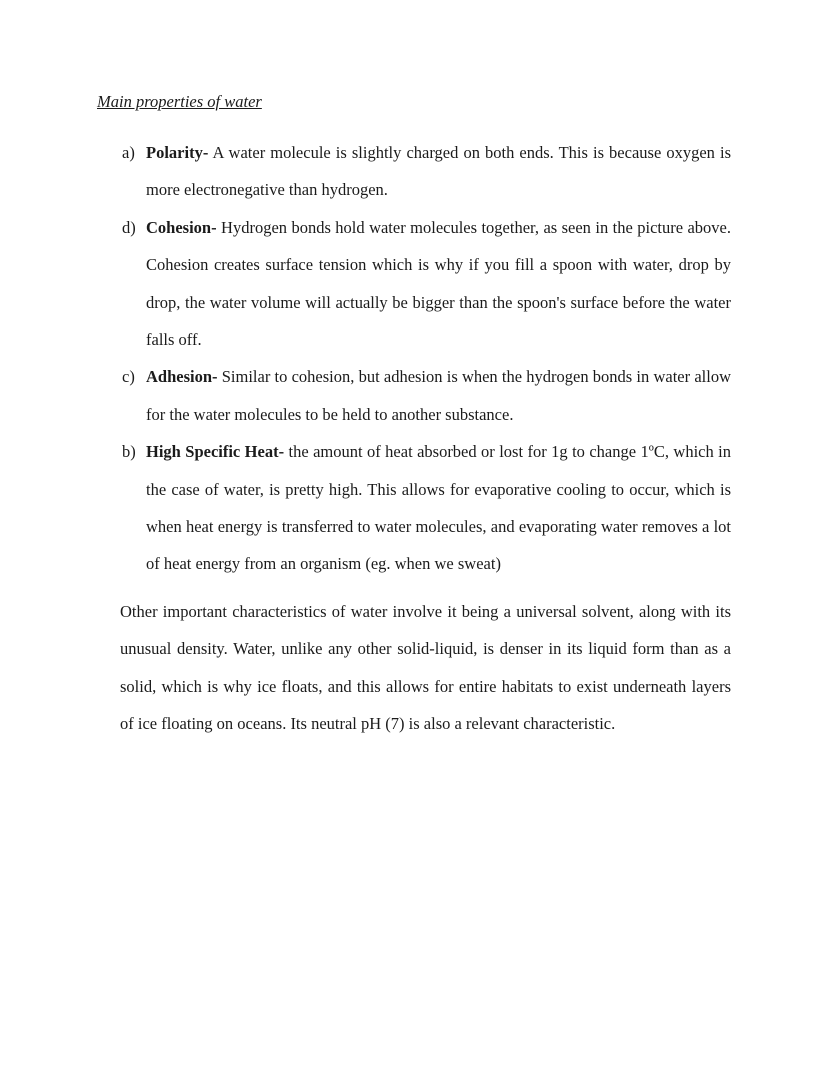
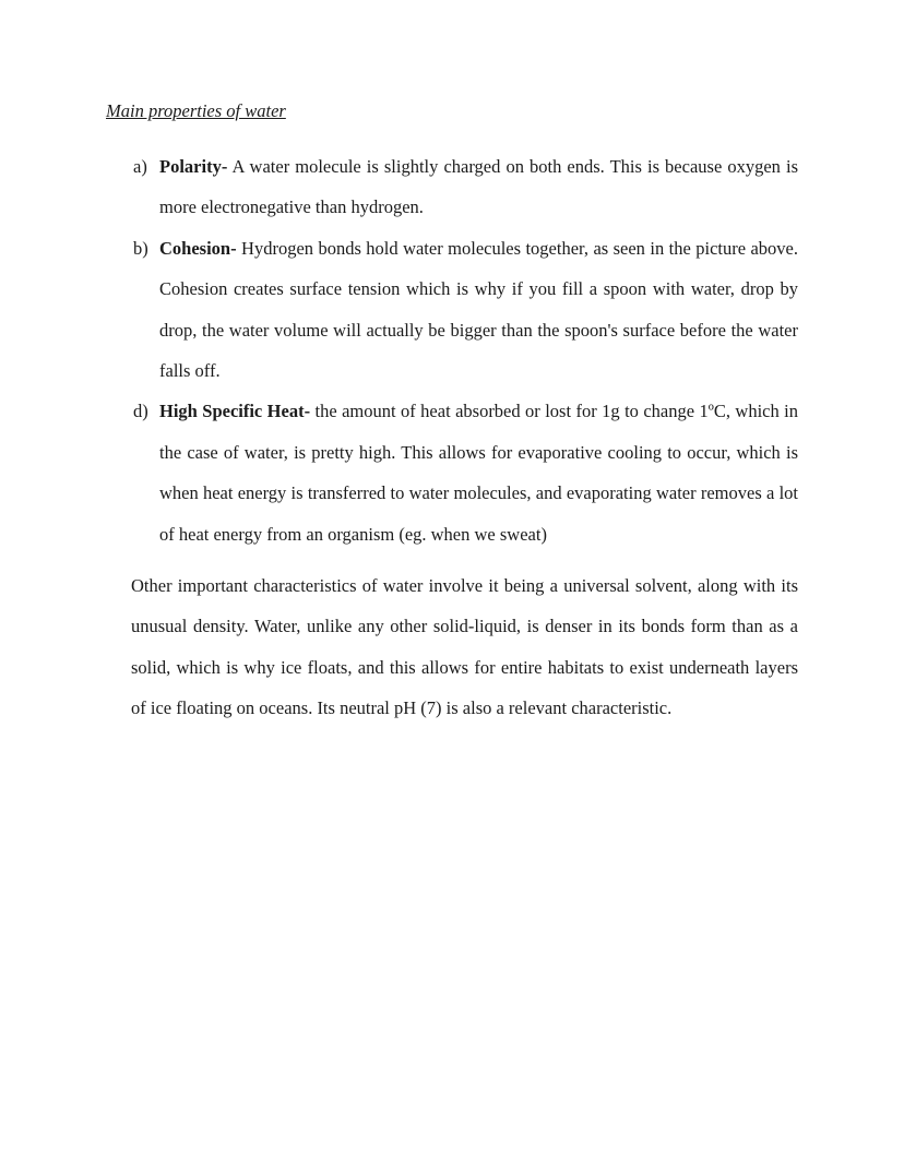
  Main properties of water
  a)
  Polarity- A water molecule is slightly charged on both ends. This is because oxygen is more electronegative than hydrogen.
- d)
+ b)
  Cohesion- Hydrogen bonds hold water molecules together, as seen in the picture above. Cohesion creates surface tension which is why if you fill a spoon with water, drop by drop, the water volume will actually be bigger than the spoon's surface before the water falls off.
- c)
- Adhesion- Similar to cohesion, but adhesion is when the hydrogen bonds in water allow for the water molecules to be held to another substance.
- b)
+ d)
  High Specific Heat- the amount of heat absorbed or lost for 1g to change 1ºC, which in the case of water, is pretty high. This allows for evaporative cooling to occur, which is when heat energy is transferred to water molecules, and evaporating water removes a lot of heat energy from an organism (eg. when we sweat)
- Other important characteristics of water involve it being a universal solvent, along with its unusual density. Water, unlike any other solid-liquid, is denser in its liquid form than as a solid, which is why ice floats, and this allows for entire habitats to exist underneath layers of ice floating on oceans. Its neutral pH (7) is also a relevant characteristic.
+ Other important characteristics of water involve it being a universal solvent, along with its unusual density. Water, unlike any other solid-liquid, is denser in its bonds form than as a solid, which is why ice floats, and this allows for entire habitats to exist underneath layers of ice floating on oceans. Its neutral pH (7) is also a relevant characteristic.
